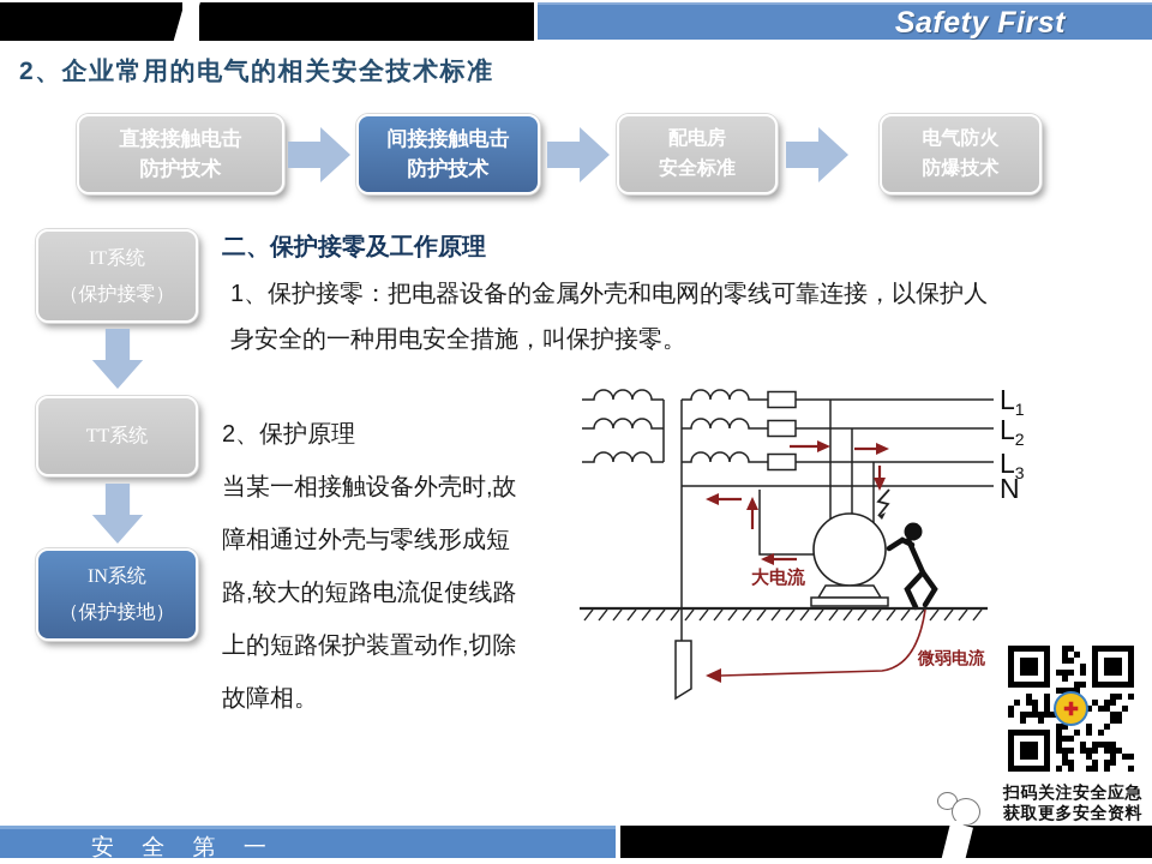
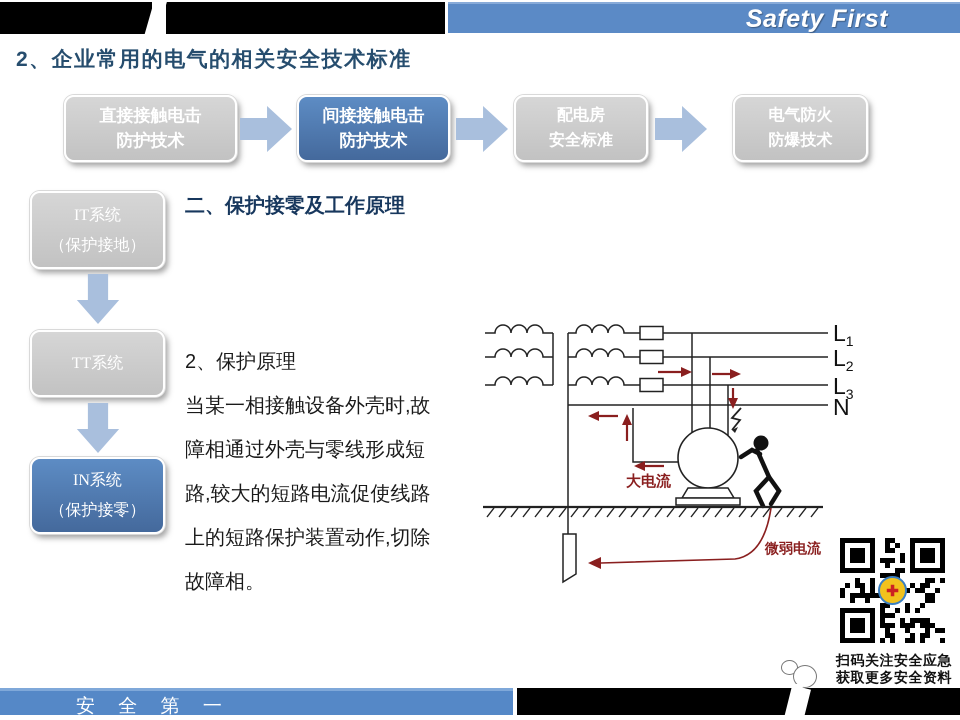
  Safety First
  2、企业常用的电气的相关安全技术标准
  直接接触电击
  防护技术
  间接接触电击
  防护技术
  配电房
  安全标准
  电气防火
  防爆技术
  IT系统
- （保护接零）
+ （保护接地）
  TT系统
  IN系统
- （保护接地）
+ （保护接零）
  二、保护接零及工作原理
- 1、保护接零：把电器设备的金属外壳和电网的零线可靠连接，以保护人
- 身安全的一种用电安全措施，叫保护接零。
  2、保护原理
  当某一相接触设备外壳时,故
  障相通过外壳与零线形成短
  路,较大的短路电流促使线路
  上的短路保护装置动作,切除
  故障相。
  L1
  L2
  L3
  N
  大电流
  微弱电流
  ✚
  扫码关注安全应急
  获取更多安全资料
  安 全 第 一
